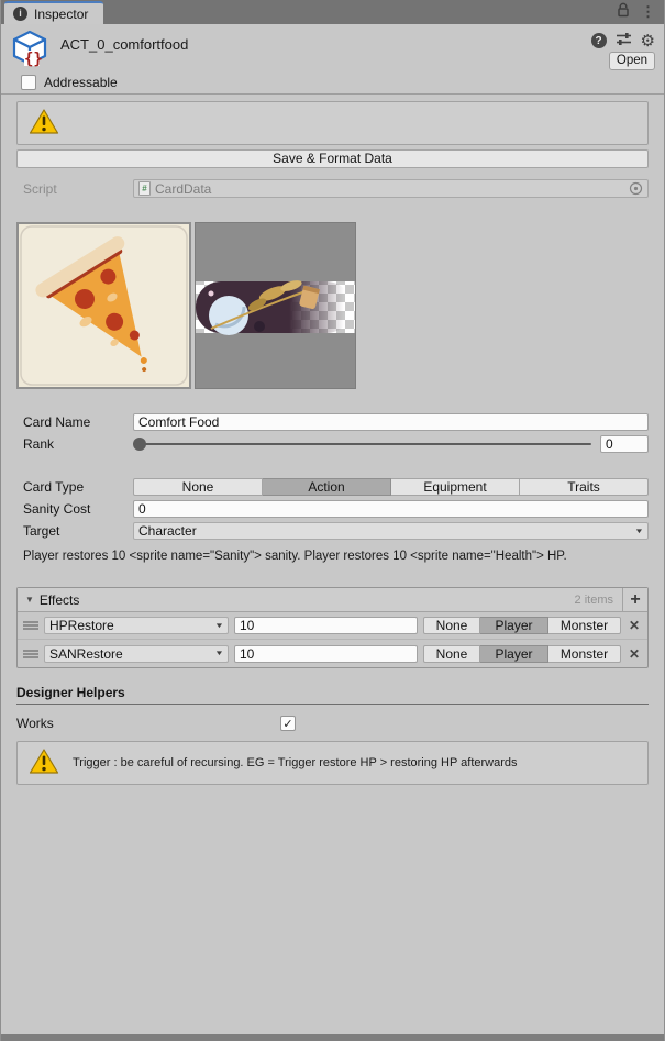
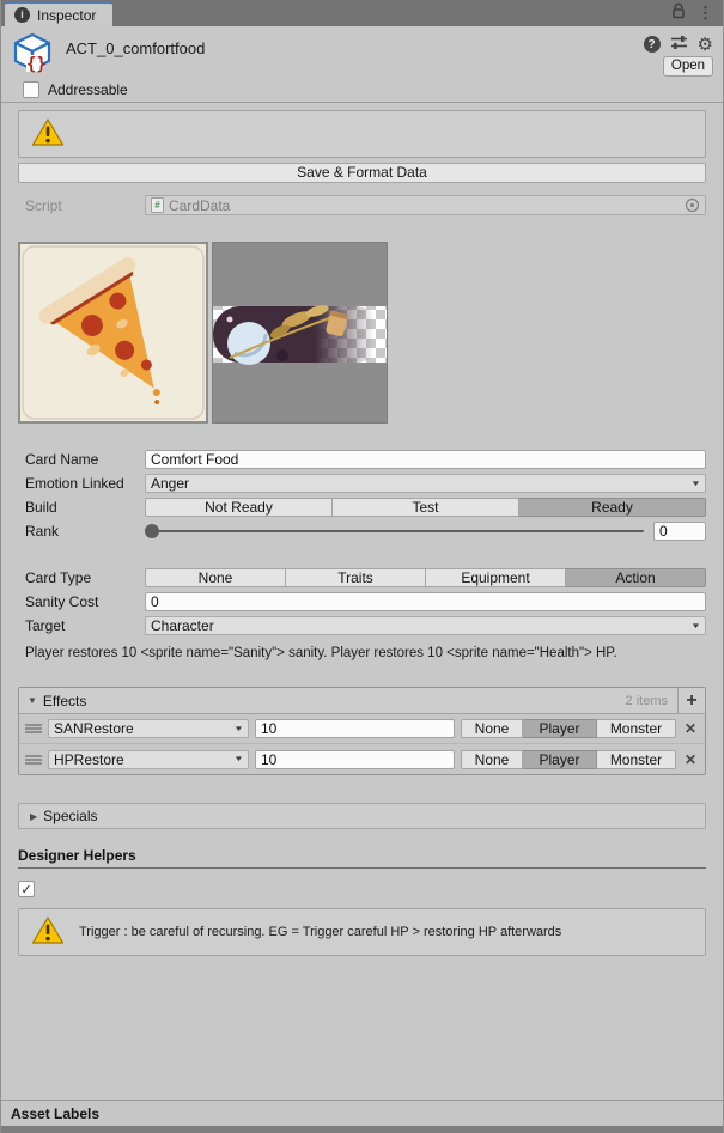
  i
  Inspector
  ⋮
  {}
  ACT_0_comfortfood
  ?
  ⚙
  Open
  Addressable
  Save & Format Data
  Script
  #
  CardData
  Card Name
  Comfort Food
+ Emotion Linked
+ Anger
+ Build
+ Not Ready
+ Test
+ Ready
  Rank
  0
  Card Type
  None
- Action
+ Traits
  Equipment
- Traits
+ Action
  Sanity Cost
  0
  Target
  Character
  Player restores 10 <sprite name="Sanity"> sanity. Player restores 10 <sprite name="Health"> HP.
  ▼
  Effects
  2 items
  +
- HPRestore
+ SANRestore
  10
  None
  Player
  Monster
  ✕
- SANRestore
+ HPRestore
  10
  None
  Player
  Monster
  ✕
+ ▶
+ Specials
  Designer Helpers
- Works
  ✓
- Trigger : be careful of recursing. EG = Trigger restore HP > restoring HP afterwards
+ Trigger : be careful of recursing. EG = Trigger careful HP > restoring HP afterwards
+ Asset Labels
